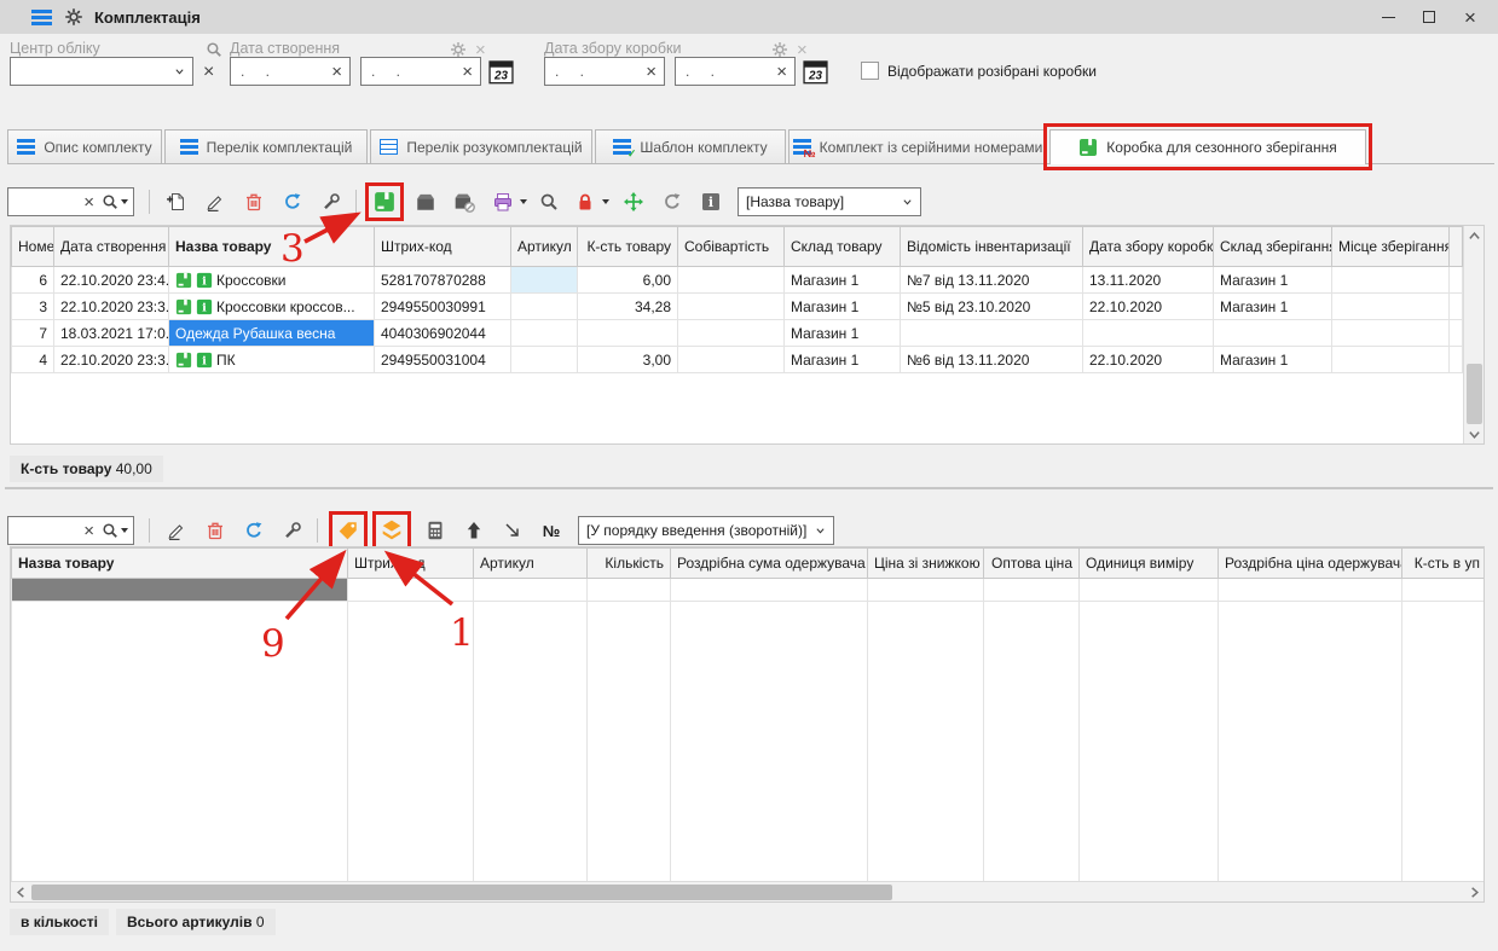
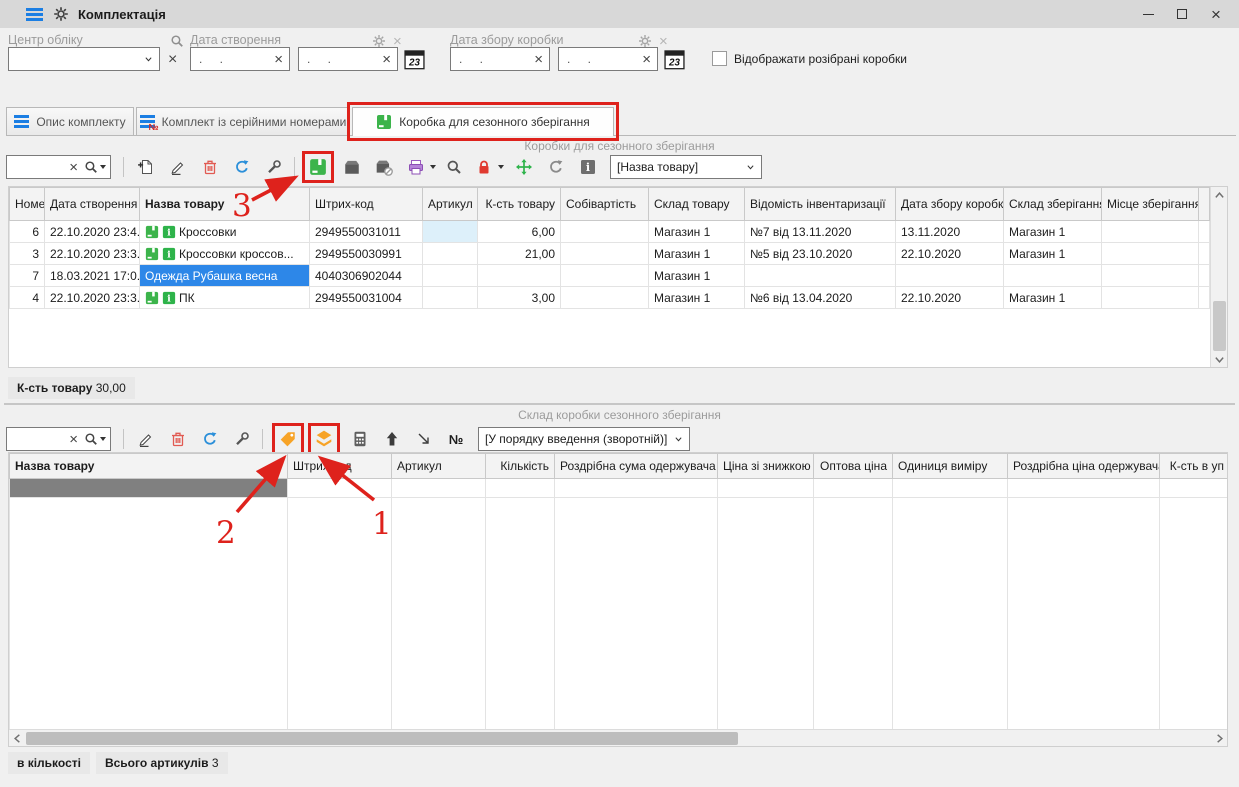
  Комплектація
  ×
  Центр обліку
  ×
  Дата створення
  ×
  . .
  ×
  . .
  ×
  Дата збору коробки
  ×
  . .
  ×
  . .
  ×
  Відображати розібрані коробки
  Опис комплекту
- Перелік комплектацій
- Перелік розукомплектацій
- ✓
- Шаблон комплекту
  №
  Комплект із серійними номерами
  Коробка для сезонного зберігання
+ Коробки для сезонного зберігання
  ×
  [Назва товару]
  Номе	Дата створення	Назва товару	Штрих-код	Артикул	К-сть товару	Собівартість	Склад товару	Відомість інвентаризації	Дата збору коробк	Склад зберіганн	Місце зберігання
- 6	22.10.2020 23:4.	Кроссовки	5281707870288		6,00		Магазин 1	№7 від 13.11.2020	13.11.2020	Магазин 1
+ 6	22.10.2020 23:4.	Кроссовки	2949550031011		6,00		Магазин 1	№7 від 13.11.2020	13.11.2020	Магазин 1
- 3	22.10.2020 23:3.	Кроссовки кроссов...	2949550030991		34,28		Магазин 1	№5 від 23.10.2020	22.10.2020	Магазин 1
+ 3	22.10.2020 23:3.	Кроссовки кроссов...	2949550030991		21,00		Магазин 1	№5 від 23.10.2020	22.10.2020	Магазин 1
  7	18.03.2021 17:0.	Одежда Рубашка весна	4040306902044				Магазин 1
- 4	22.10.2020 23:3.	ПК	2949550031004		3,00		Магазин 1	№6 від 13.11.2020	22.10.2020	Магазин 1
+ 4	22.10.2020 23:3.	ПК	2949550031004		3,00		Магазин 1	№6 від 13.04.2020	22.10.2020	Магазин 1
- К-сть товару 40,00
+ К-сть товару 30,00
+ Склад коробки сезонного зберігання
  ×
  №
  [У порядку введення (зворотній)]
  Назва товару	Штрихкод	Артикул	Кількість	Роздрібна сума одержувача	Ціна зі знижкою	Оптова ціна	Одиниця виміру	Роздрібна ціна одержувач	К-сть в уп
  в кількості
- Всього артикулів 0
+ Всього артикулів 3
  3
- 9
+ 2
  1
